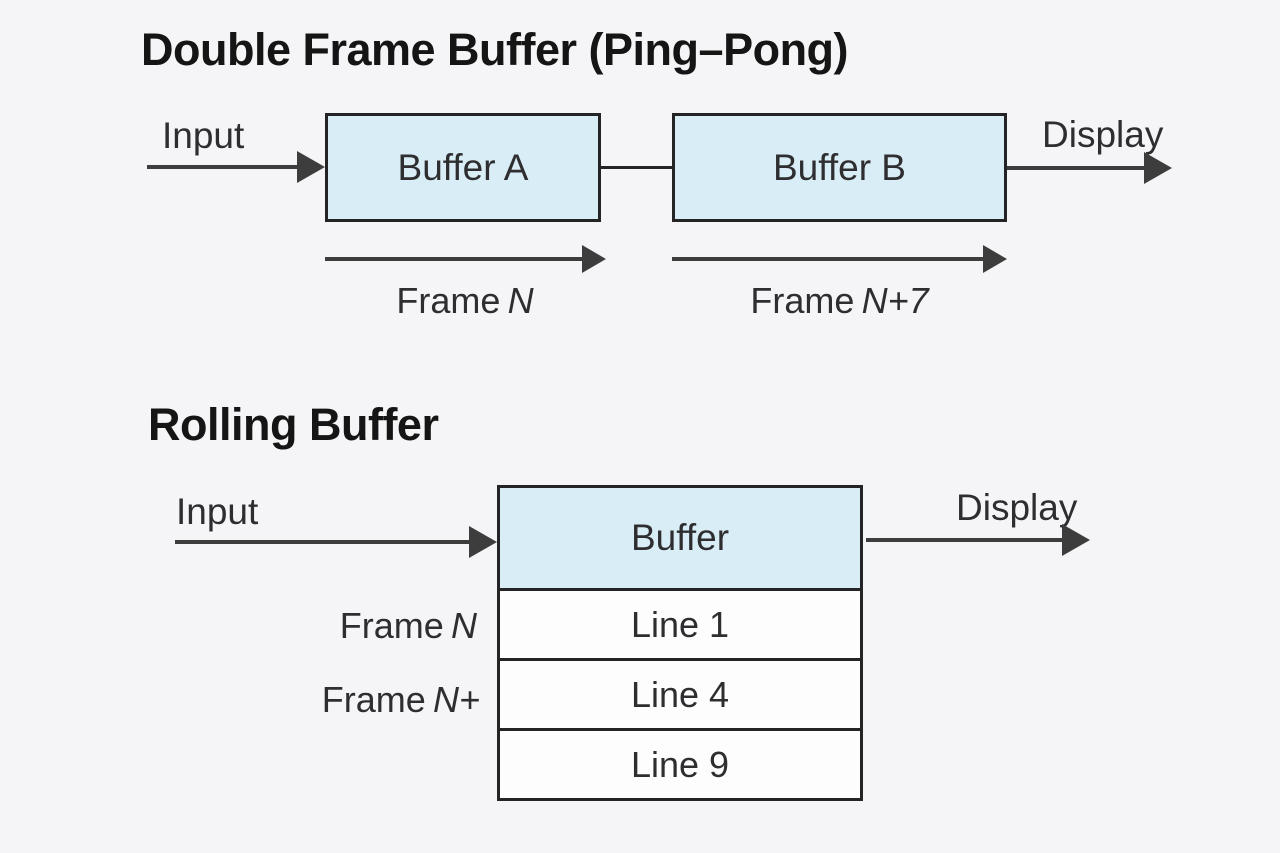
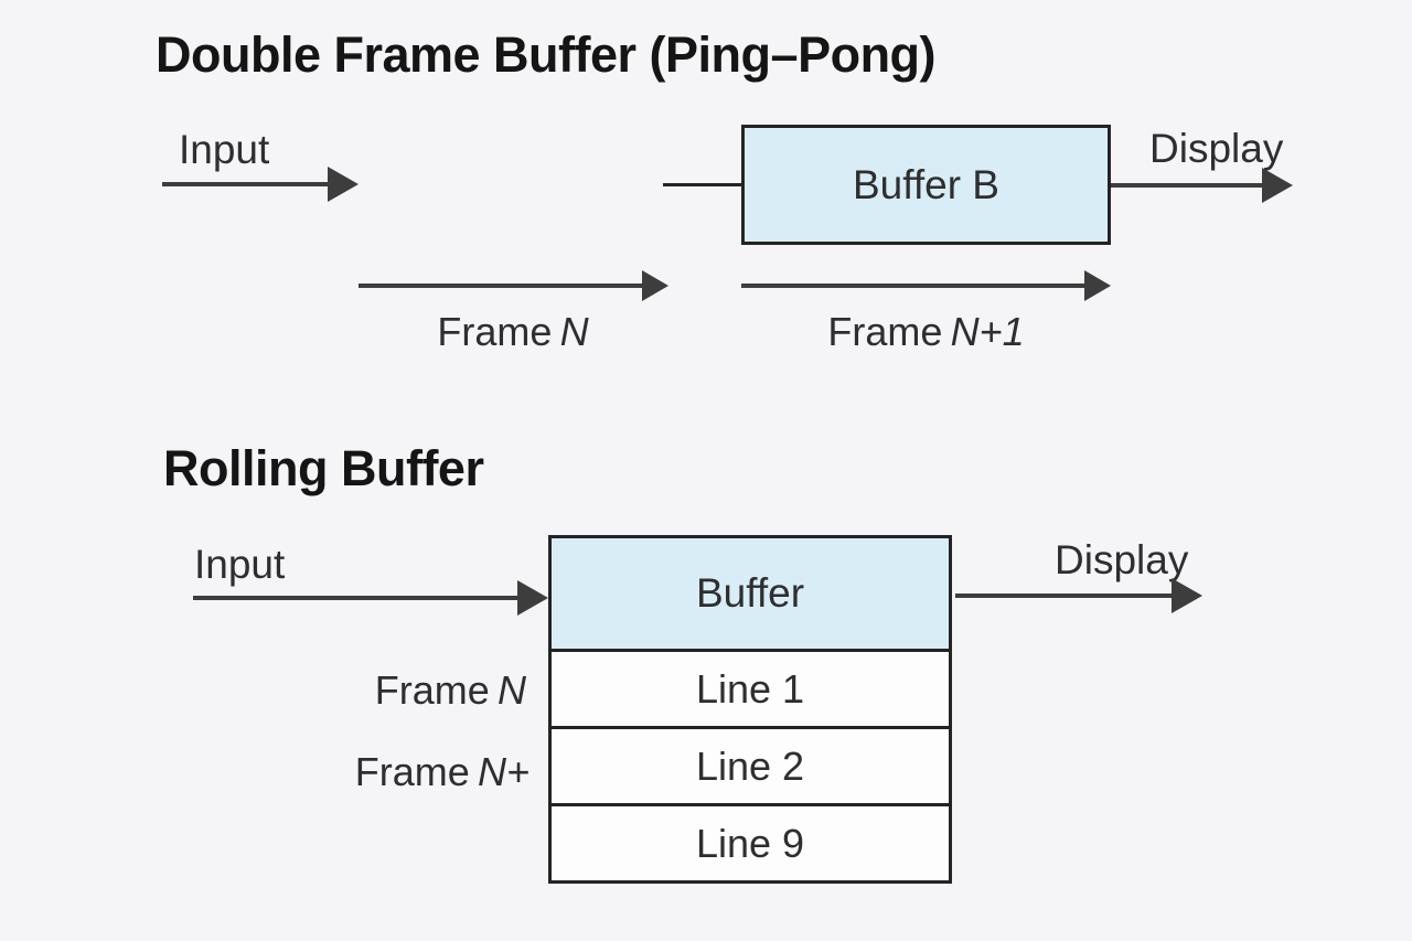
  Double Frame Buffer (Ping–Pong)
  Input
- Buffer A
  Buffer B
  Display
  Frame N
- Frame N+7
+ Frame N+1
  Rolling Buffer
  Input
  Buffer
  Line 1
- Line 4
+ Line 2
  Line 9
  Frame N
  Frame N+
  Display
